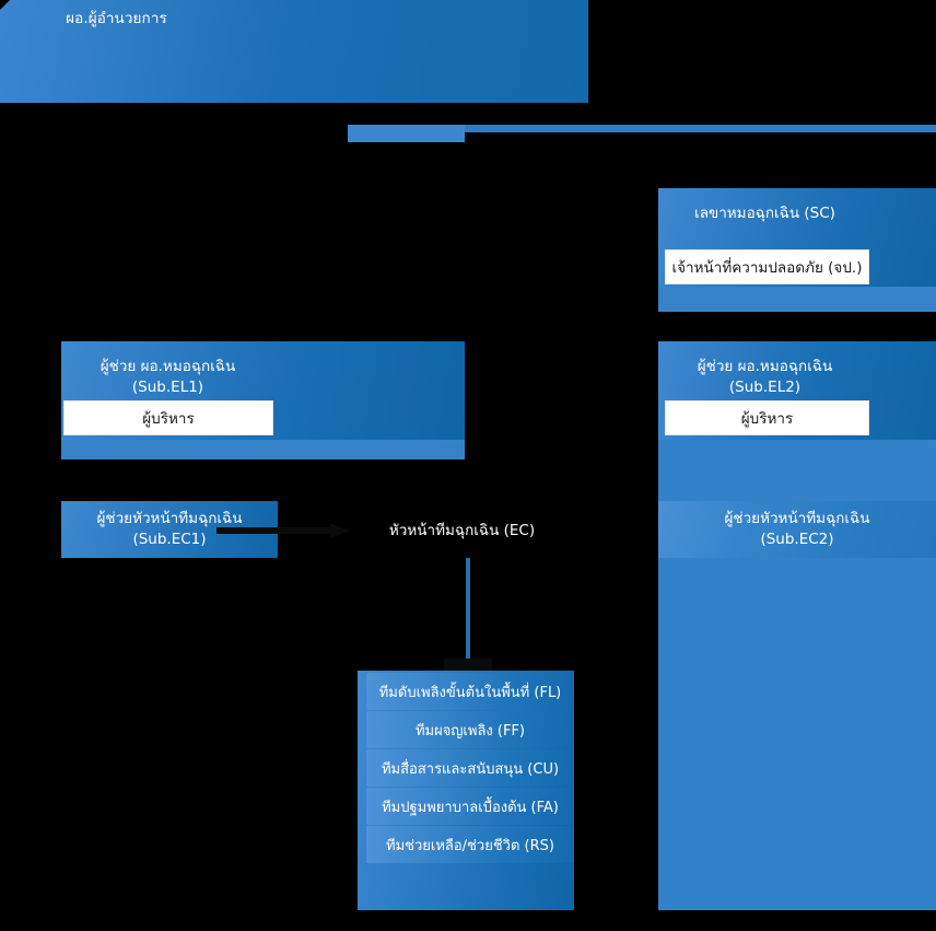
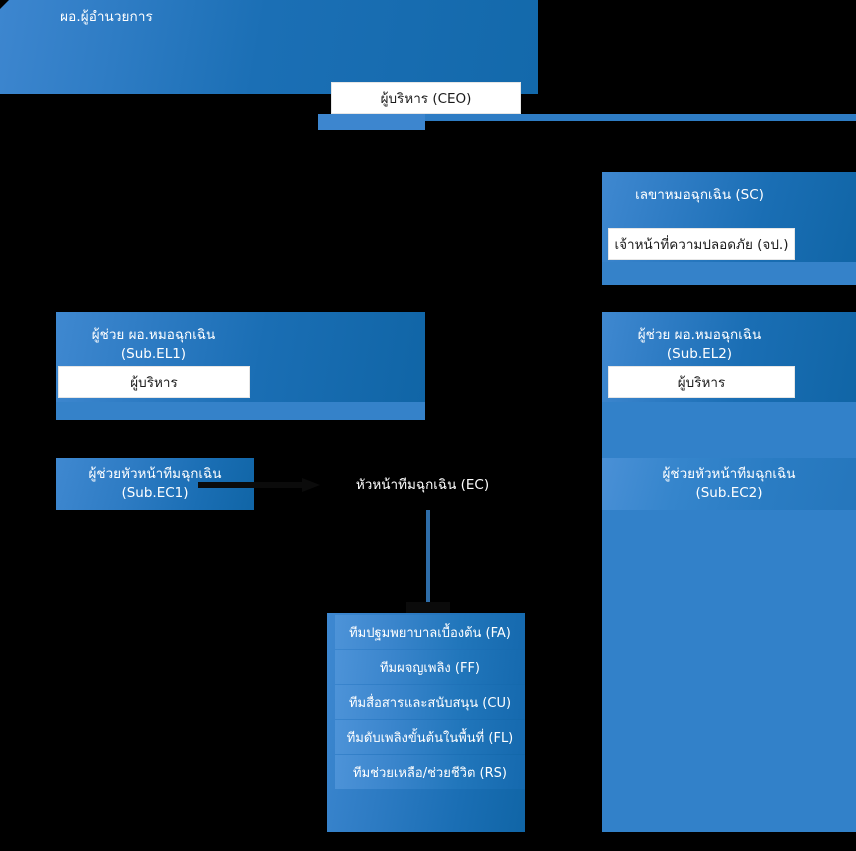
  ผอ.ผู้อำนวยการ
+ ผู้บริหาร (CEO)
  เลขาหมอฉุกเฉิน (SC)
  เจ้าหน้าที่ความปลอดภัย (จป.)
  ผู้ช่วย ผอ.หมอฉุกเฉิน
  (Sub.EL1)
  ผู้บริหาร
  ผู้ช่วย ผอ.หมอฉุกเฉิน
  (Sub.EL2)
  ผู้บริหาร
  ผู้ช่วยหัวหน้าทีมฉุกเฉิน
  (Sub.EC1)
  หัวหน้าทีมฉุกเฉิน (EC)
  ผู้ช่วยหัวหน้าทีมฉุกเฉิน
  (Sub.EC2)
- ทีมดับเพลิงขั้นต้นในพื้นที่ (FL)
+ ทีมปฐมพยาบาลเบื้องต้น (FA)
  ทีมผจญเพลิง (FF)
  ทีมสื่อสารและสนับสนุน (CU)
- ทีมปฐมพยาบาลเบื้องต้น (FA)
+ ทีมดับเพลิงขั้นต้นในพื้นที่ (FL)
  ทีมช่วยเหลือ/ช่วยชีวิต (RS)
